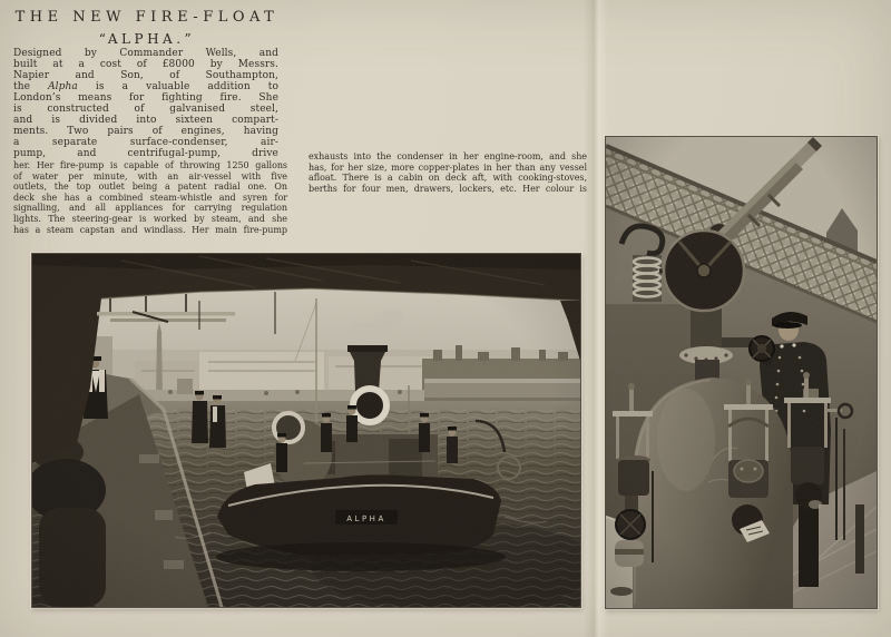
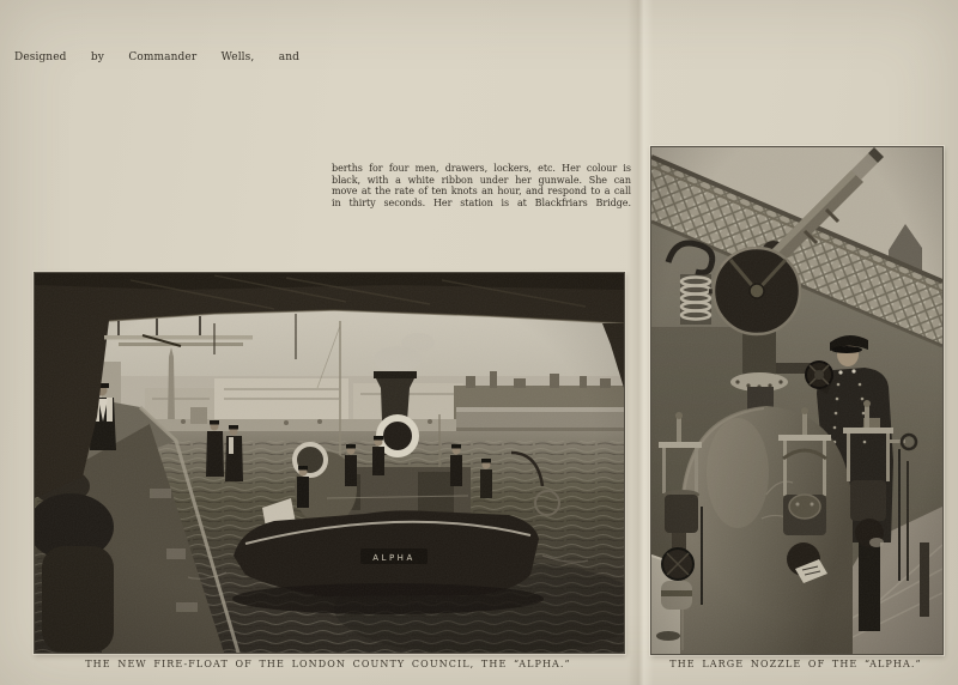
- THE NEW FIRE-FLOAT
- “ALPHA.”
  Designed by Commander Wells, and
- built at a cost of £8000 by Messrs.
- Napier and Son, of Southampton,
- the Alpha is a valuable addition to
- London’s means for fighting fire. She
- is constructed of galvanised steel,
- and is divided into sixteen compart-
- ments. Two pairs of engines, having
- a separate surface-condenser, air-
- pump, and centrifugal-pump, drive
- her. Her fire-pump is capable of throwing 1250 gallons
- of water per minute, with an air-vessel with five
- outlets, the top outlet being a patent radial one. On
- deck she has a combined steam-whistle and syren for
- signalling, and all appliances for carrying regulation
- lights. The steering-gear is worked by steam, and she
- has a steam capstan and windlass. Her main fire-pump
- exhausts into the condenser in her engine-room, and she
- has, for her size, more copper-plates in her than any vessel
- afloat. There is a cabin on deck aft, with cooking-stoves,
  berths for four men, drawers, lockers, etc. Her colour is
+ black, with a white ribbon under her gunwale. She can
+ move at the rate of ten knots an hour, and respond to a call
+ in thirty seconds. Her station is at Blackfriars Bridge.
+ THE NEW FIRE-FLOAT OF THE LONDON COUNTY COUNCIL, THE “ALPHA.”
+ THE LARGE NOZZLE OF THE “ALPHA.”
